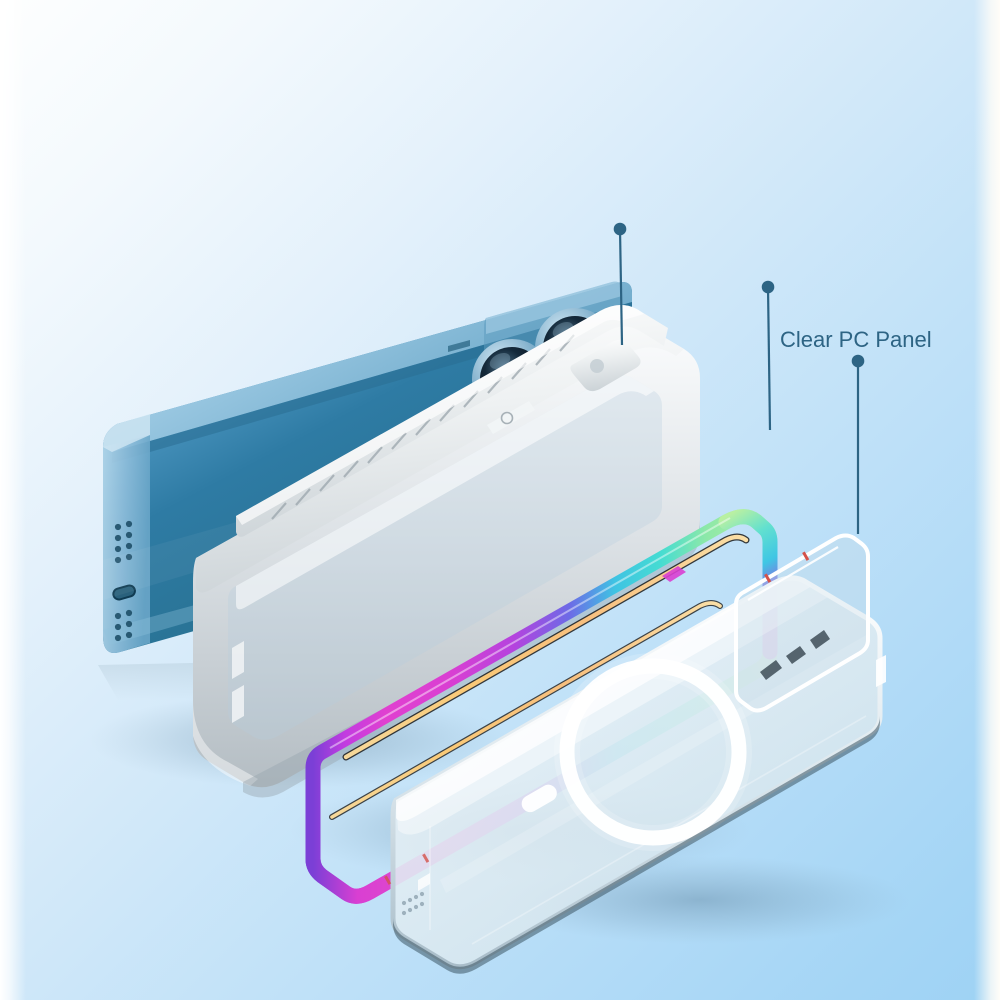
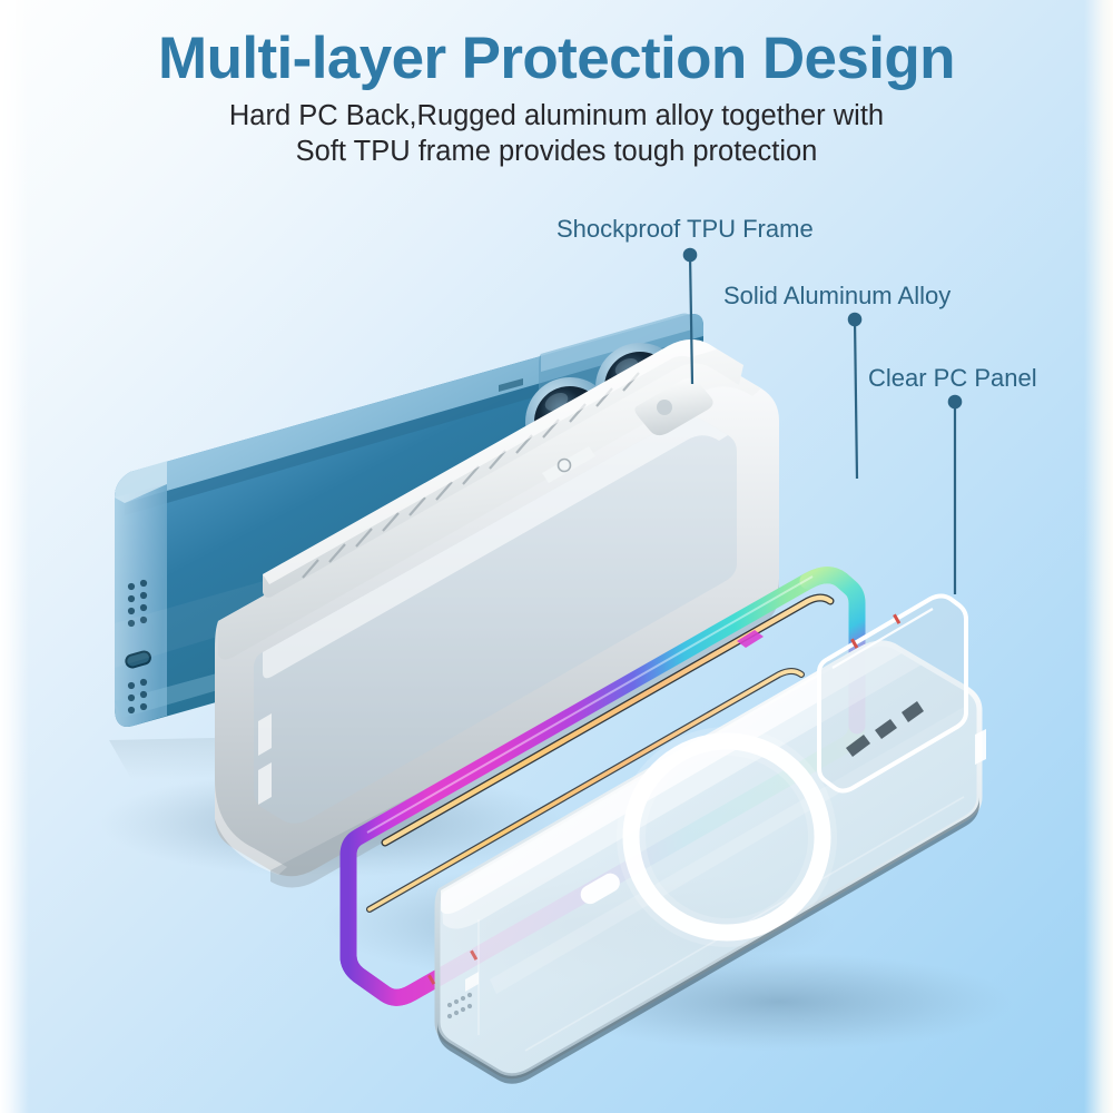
+ Multi-layer Protection Design
+ Hard PC Back,Rugged aluminum alloy together with
+ Soft TPU frame provides tough protection
+ Shockproof TPU Frame
+ Solid Aluminum Alloy
  Clear PC Panel
